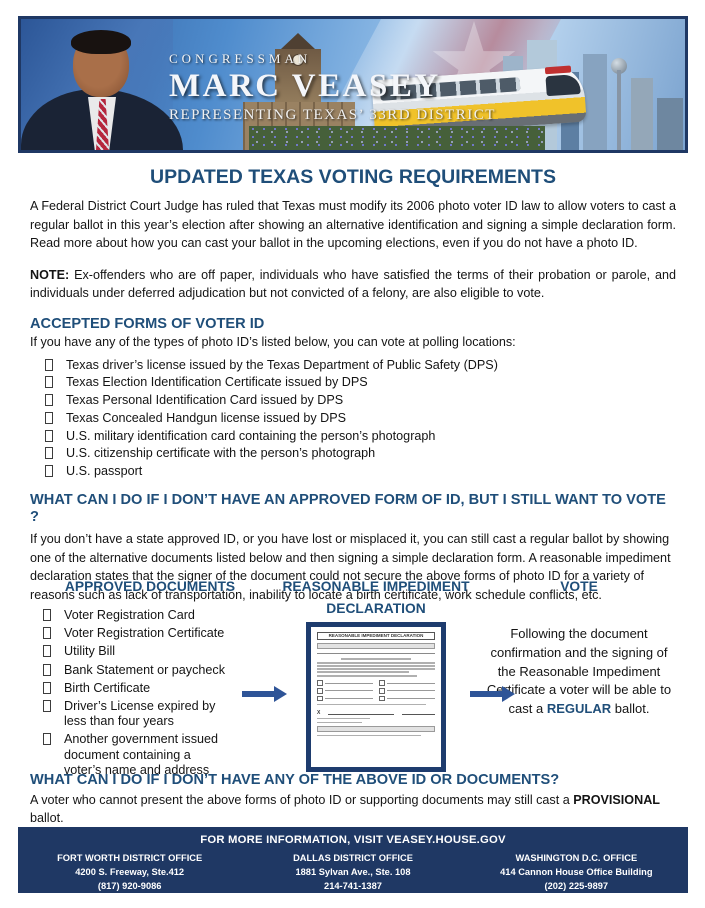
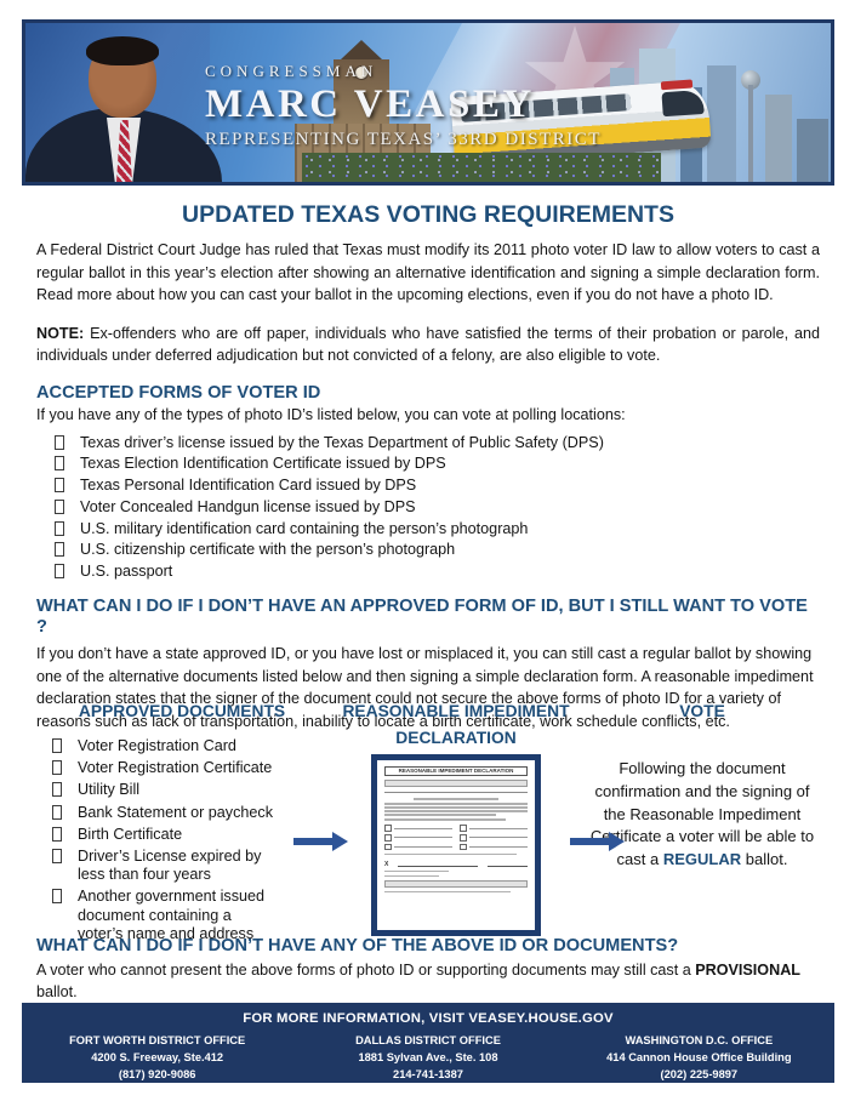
  CONGRESSMAN
  MARC VEASEY
  REPRESENTING TEXAS’ 33RD DISTRICT
  UPDATED TEXAS VOTING REQUIREMENTS
- A Federal District Court Judge has ruled that Texas must modify its 2006 photo voter ID law to allow voters to cast a regular ballot in this year’s election after showing an alternative identification and signing a simple declaration form. Read more about how you can cast your ballot in the upcoming elections, even if you do not have a photo ID.
+ A Federal District Court Judge has ruled that Texas must modify its 2011 photo voter ID law to allow voters to cast a regular ballot in this year’s election after showing an alternative identification and signing a simple declaration form. Read more about how you can cast your ballot in the upcoming elections, even if you do not have a photo ID.
  NOTE: Ex-offenders who are off paper, individuals who have satisfied the terms of their probation or parole, and individuals under deferred adjudication but not convicted of a felony, are also eligible to vote.
  ACCEPTED FORMS OF VOTER ID
  If you have any of the types of photo ID’s listed below, you can vote at polling locations:
  Texas driver’s license issued by the Texas Department of Public Safety (DPS)
  Texas Election Identification Certificate issued by DPS
  Texas Personal Identification Card issued by DPS
- Texas Concealed Handgun license issued by DPS
+ Voter Concealed Handgun license issued by DPS
  U.S. military identification card containing the person’s photograph
  U.S. citizenship certificate with the person’s photograph
  U.S. passport
  WHAT CAN I DO IF I DON’T HAVE AN APPROVED FORM OF ID, BUT I STILL WANT TO VOTE ?
  If you don’t have a state approved ID, or you have lost or misplaced it, you can still cast a regular ballot by showing one of the alternative documents listed below and then signing a simple declaration form. A reasonable impediment declaration states that the signer of the document could not secure the above forms of photo ID for a variety of reasons such as lack of transportation, inability to locate a birth certificate, work schedule conflicts, etc.
  APPROVED DOCUMENTS
  Voter Registration Card
  Voter Registration Certificate
  Utility Bill
  Bank Statement or paycheck
  Birth Certificate
  Driver’s License expired by less than four years
  Another government issued document containing a voter’s name and address
  REASONABLE IMPEDIMENT
  DECLARATION
  VOTE
  Following the document confirmation and the signing of the Reasonable Impediment Certificate a voter will be able to cast a REGULAR ballot.
  WHAT CAN I DO IF I DON’T HAVE ANY OF THE ABOVE ID OR DOCUMENTS?
  A voter who cannot present the above forms of photo ID or supporting documents may still cast a PROVISIONAL ballot.
  FOR MORE INFORMATION, VISIT VEASEY.HOUSE.GOV
  FORT WORTH DISTRICT OFFICE
  4200 S. Freeway, Ste.412
  (817) 920-9086
  DALLAS DISTRICT OFFICE
  1881 Sylvan Ave., Ste. 108
  214-741-1387
  WASHINGTON D.C. OFFICE
  414 Cannon House Office Building
  (202) 225-9897
